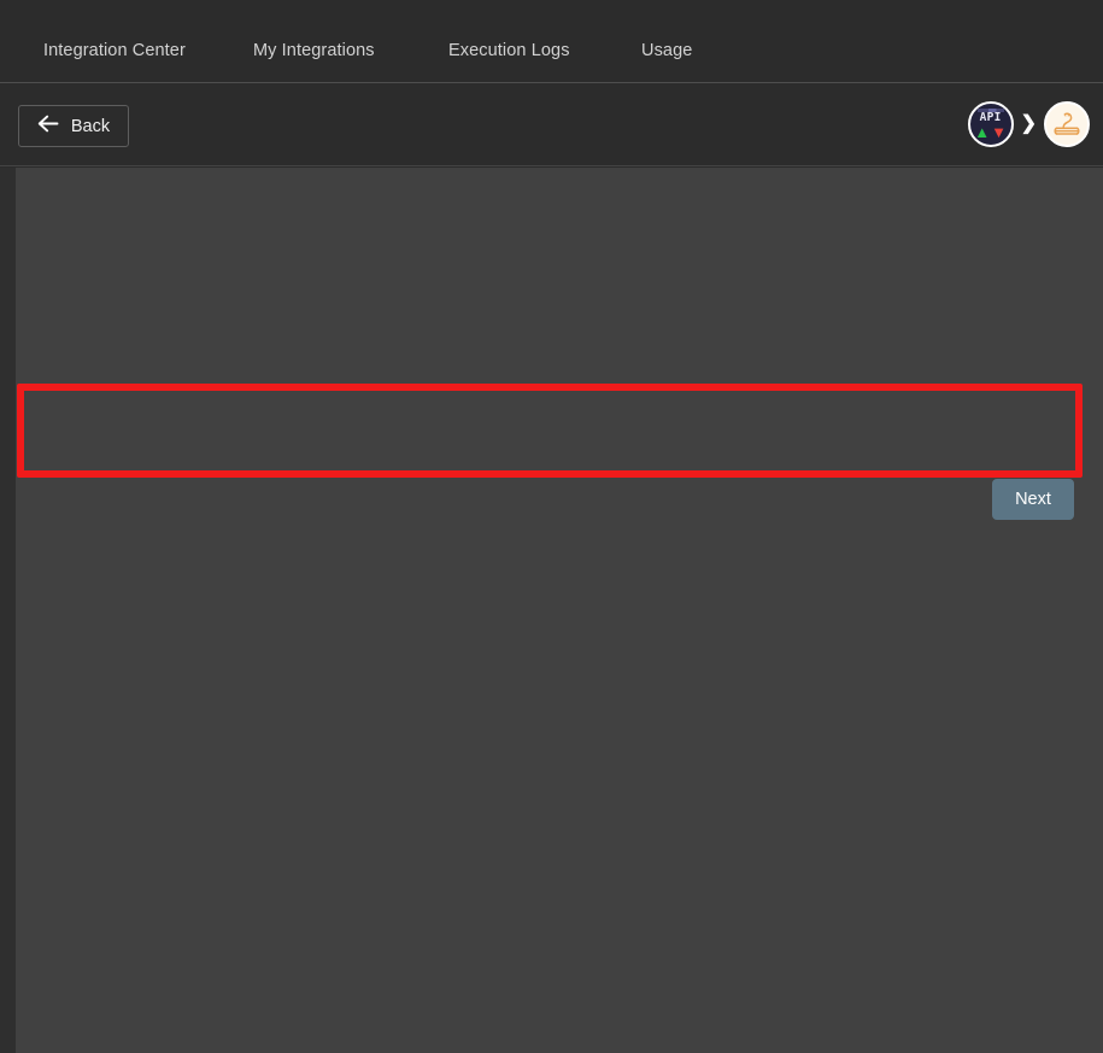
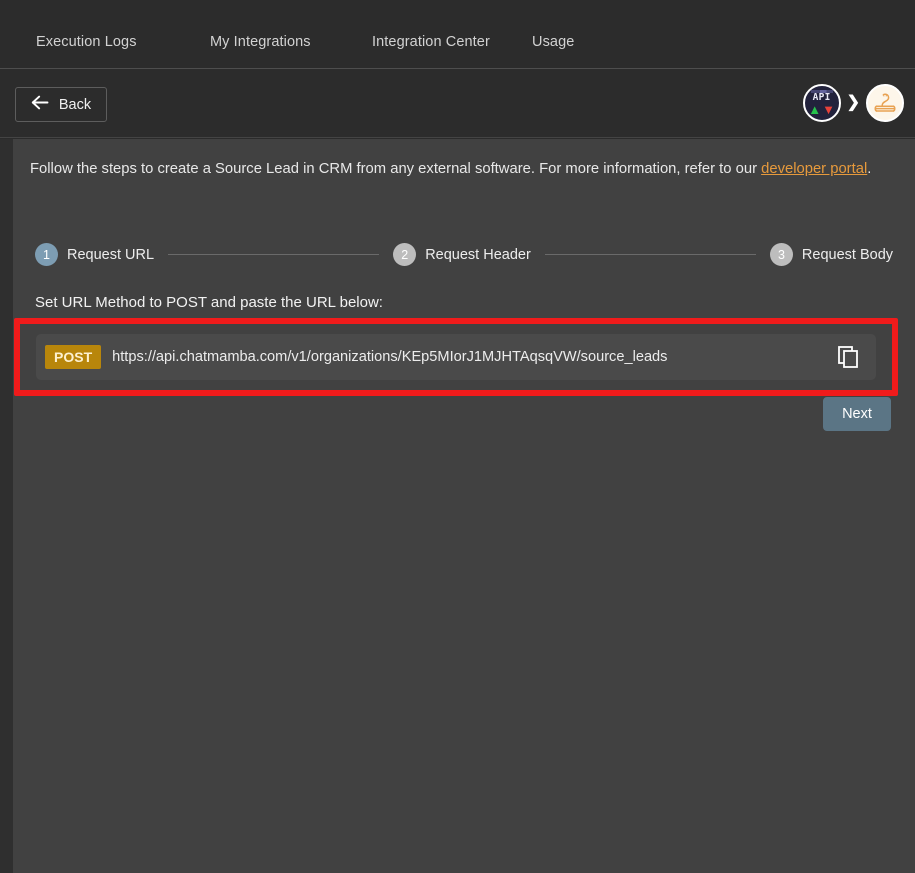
- Integration Center
+ Execution Logs
  My Integrations
- Execution Logs
+ Integration Center
  Usage
  Back
  API
  ▲
  ▼
  ❯
+ Follow the steps to create a Source Lead in CRM from any external software. For more information, refer to our developer portal.
+ 1
+ Request URL
+ 2
+ Request Header
+ 3
+ Request Body
+ Set URL Method to POST and paste the URL below:
+ POST
+ https://api.chatmamba.com/v1/organizations/KEp5MIorJ1MJHTAqsqVW/source_leads
  Next
